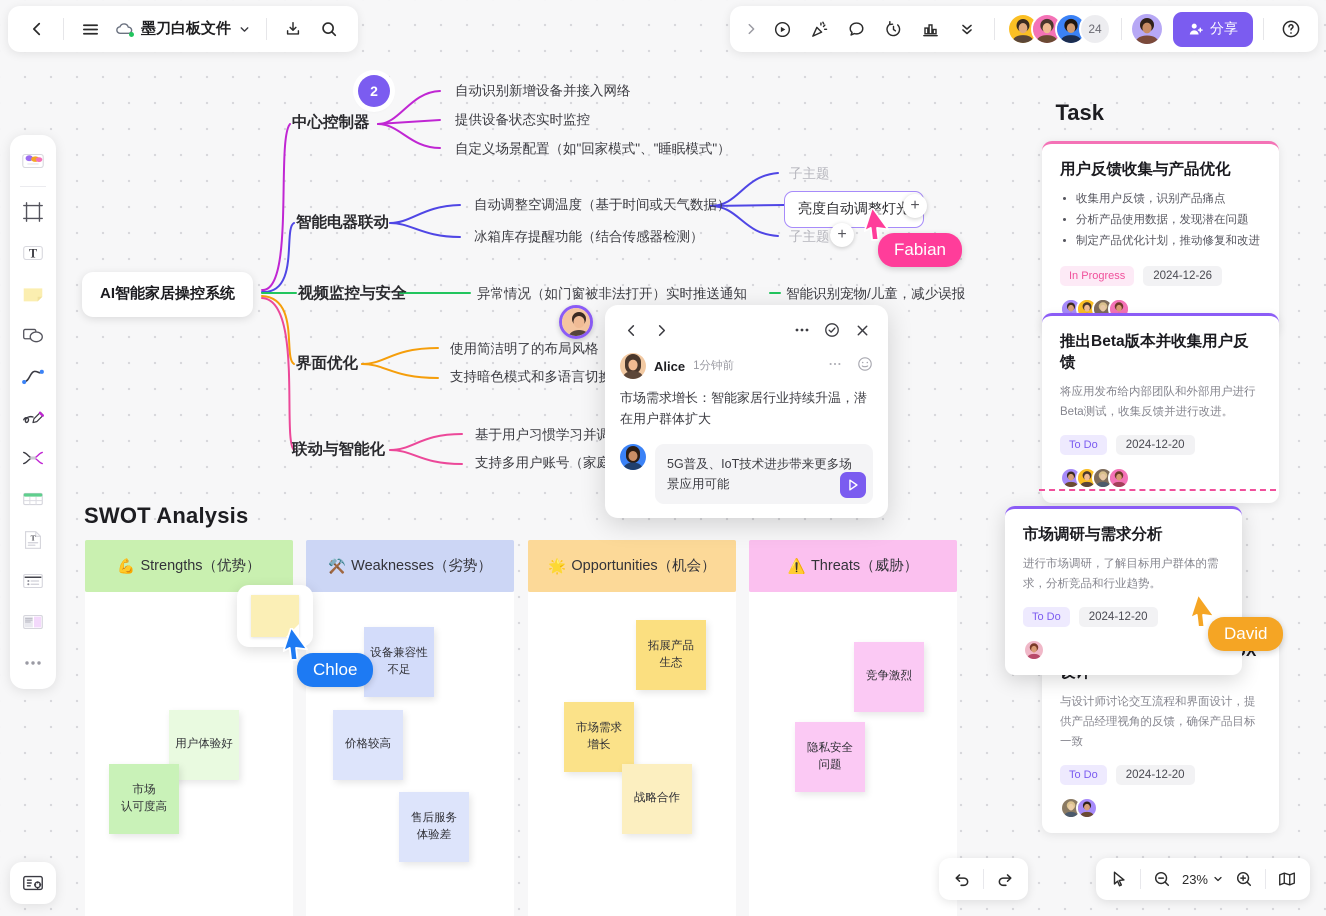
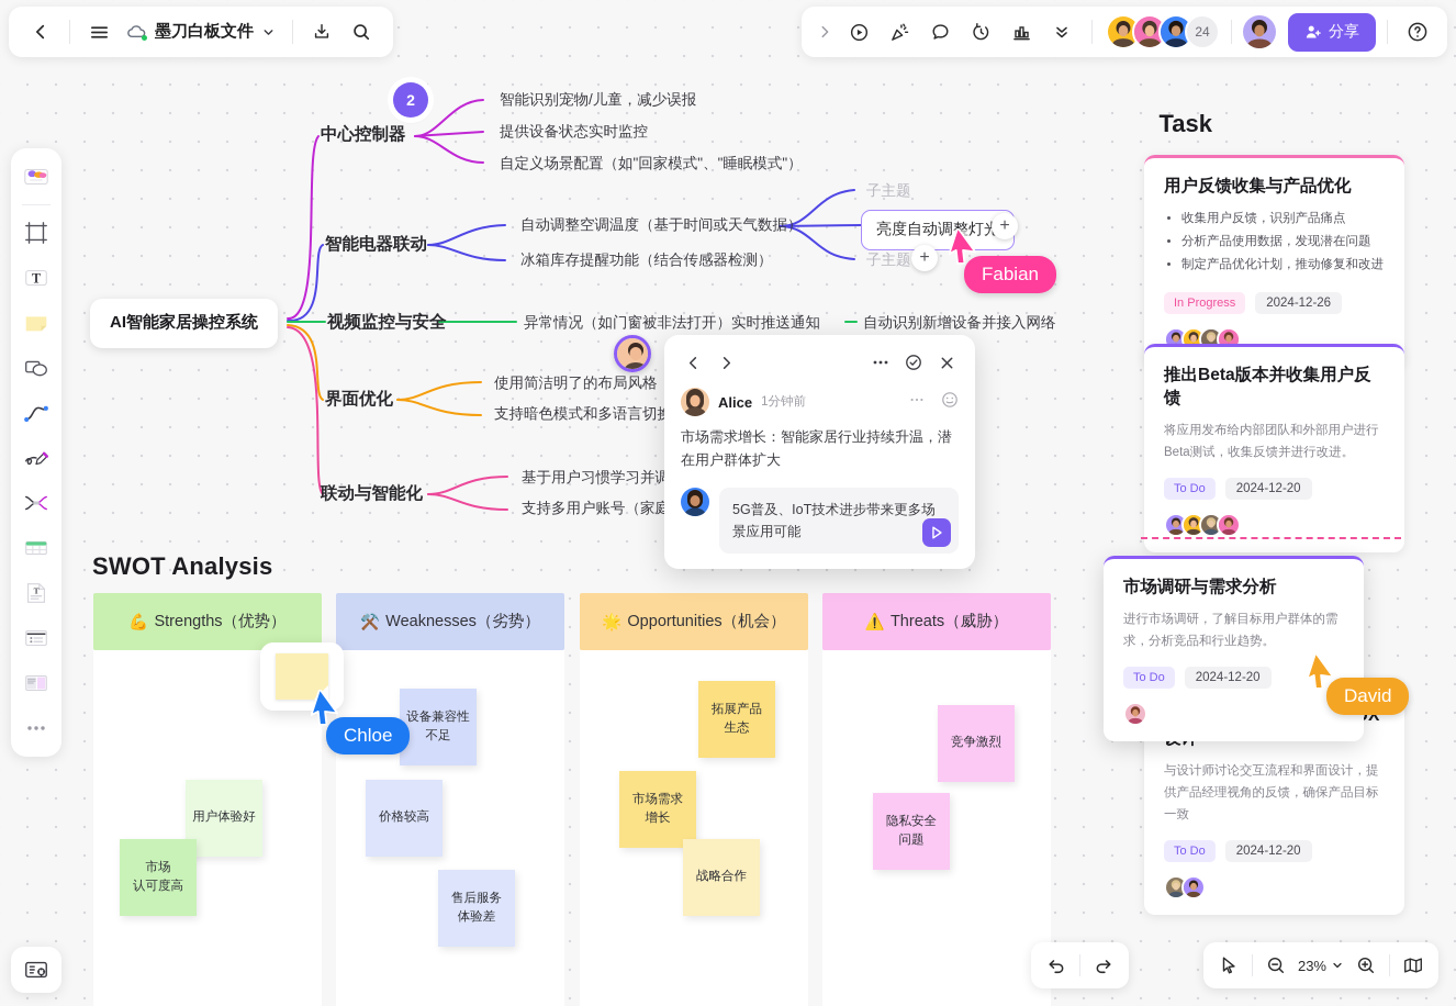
  AI智能家居操控系统
  2
  中心控制器
- 自动识别新增设备并接入网络
+ 智能识别宠物/儿童，减少误报
  提供设备状态实时监控
  自定义场景配置（如"回家模式"、"睡眠模式"）
  智能电器联动
  自动调整空调温度（基于时间或天气数据）
  冰箱库存提醒功能（结合传感器检测）
  子主题
  亮度自动调整灯
  +
  子主题
  +
  视频监控与安全
  异常情况（如门窗被非法打开）实时推送通知
- 智能识别宠物/儿童，减少误报
+ 自动识别新增设备并接入网络
  界面优化
  使用简洁明了的布局风格
  支持暗色模式和多语言切
  联动与智能化
  基于用户习惯学习并调
  支持多用户账号（家庭
  Fabian
  Chloe
  David
  Alice
  1分钟前
  市场需求增长：智能家居行业持续升温，潜在用户群体扩大
  5G普及、IoT技术进步带来更多场景应用可能
  SWOT Analysis
  💪
  Strengths（优势）
  用户体验好
  市场
  认可度高
  ⚒️
  Weaknesses（劣势）
  设备兼容性
  不足
  价格较高
  售后服务
  体验差
  🌟
  Opportunities（机会）
  拓展产品
  生态
  市场需求
  增长
  战略合作
  ⚠️
  Threats（威胁）
  竞争激烈
  隐私安全
  问题
  Task
  用户反馈收集与产品优化
  收集用户反馈，识别产品痛点
  分析产品使用数据，发现潜在问题
  制定产品优化计划，推动修复和改进
  In Progress
  2024-12-26
  推出Beta版本并收集用户反馈
  将应用发布给内部团队和外部用户进行Beta测试，收集反馈并进行改进。
  To Do
  2024-12-20
  与设计师讨论交互流程和界面设计，提供产品经理视角的反馈，确保产品目标一致
  To Do
  2024-12-20
  市场调研与需求分析
  进行市场调研，了解目标用户群体的需求，分析竞品和行业趋势。
  To Do
  2024-12-20
  墨刀白板文件
  24
  分享
  T
  T
  23%
